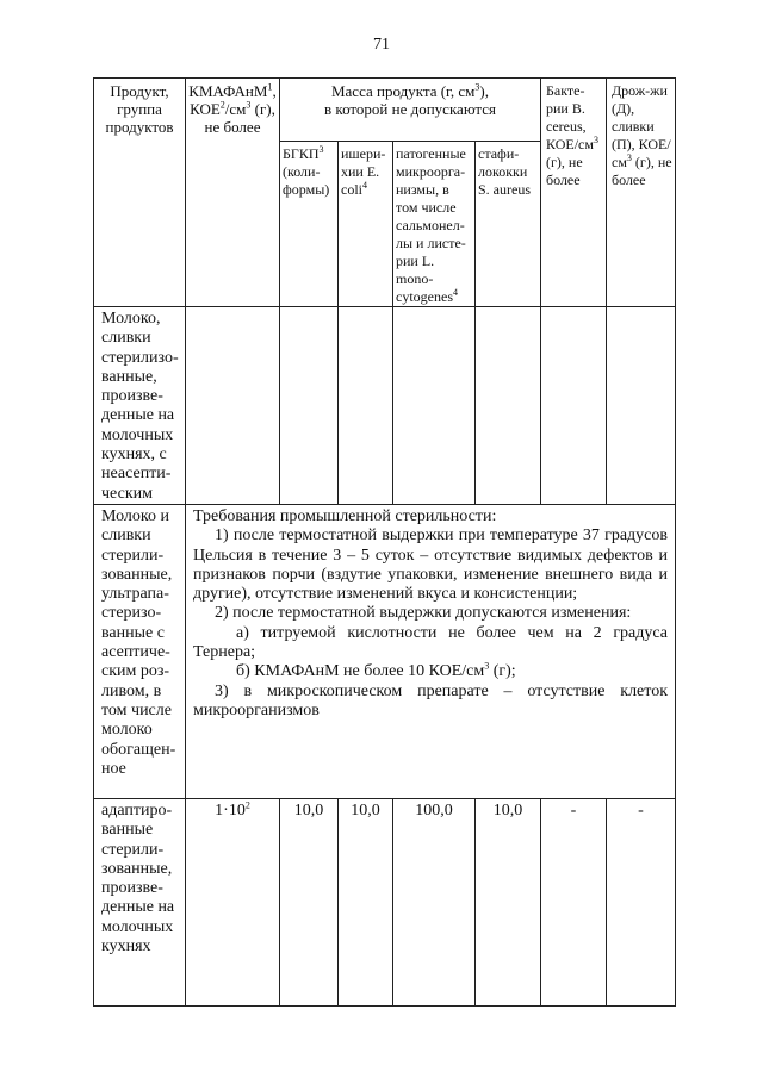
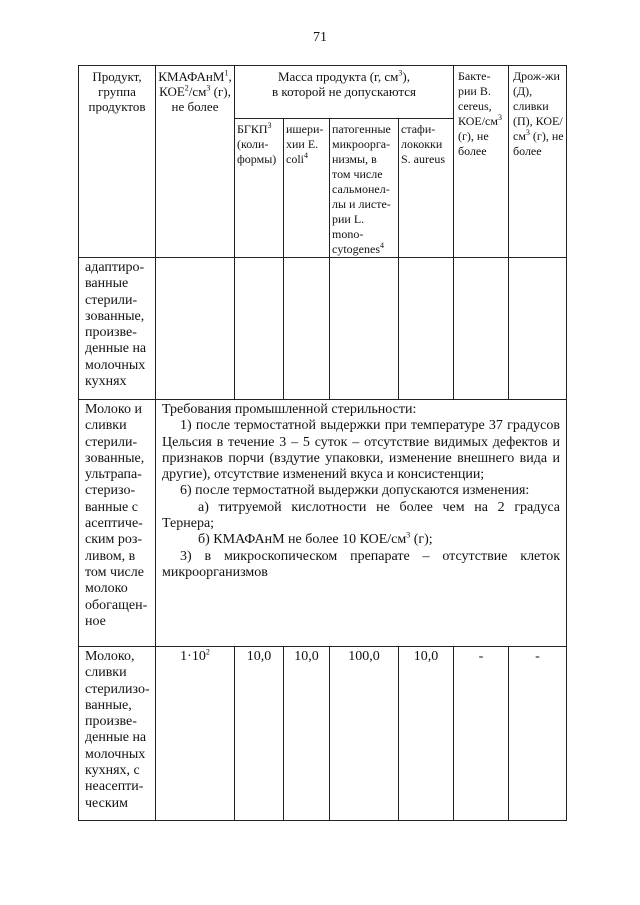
  71
  Продукт, группа продуктов	КМАФАнМ1, КОЕ2/см3 (г), не более	Масса продукта (г, см3), в которой не допускаются	Бакте-рии B. cereus, КОЕ/см3 (г), не более	Дрож-жи (Д), сливки (П), КОЕ/см3 (г), не более
  БГКП3 (коли-формы)	ишери-хии E. coli4	патогенные микроорга-низмы, в том числе сальмонел-лы и листе-рии L. mono-cytogenes4	стафи-лококки S. aureus
- Молоко, сливки стерилизо-ванные, произве-денные на молочных кухнях, с неасепти-ческим
+ адаптиро-ванные стерили-зованные, произве-денные на молочных кухнях
- Молоко и сливки стерили-зованные, ультрапа-стеризо-ванные с асептиче-ским роз-ливом, в том числе молоко обогащен-ное	Требования промышленной стерильности: 1) после термостатной выдержки при температуре 37 градусов Цельсия в течение 3 – 5 суток – отсутствие видимых дефектов и признаков порчи (вздутие упаковки, изменение внешнего вида и другие), отсутствие изменений вкуса и консистенции; 2) после термостатной выдержки допускаются изменения: а) титруемой кислотности не более чем на 2 градуса Тернера; б) КМАФАнМ не более 10 КОЕ/см3 (г); 3) в микроскопическом препарате – отсутствие клеток микроорганизмов
+ Молоко и сливки стерили-зованные, ультрапа-стеризо-ванные с асептиче-ским роз-ливом, в том числе молоко обогащен-ное	Требования промышленной стерильности: 1) после термостатной выдержки при температуре 37 градусов Цельсия в течение 3 – 5 суток – отсутствие видимых дефектов и признаков порчи (вздутие упаковки, изменение внешнего вида и другие), отсутствие изменений вкуса и консистенции; 6) после термостатной выдержки допускаются изменения: а) титруемой кислотности не более чем на 2 градуса Тернера; б) КМАФАнМ не более 10 КОЕ/см3 (г); 3) в микроскопическом препарате – отсутствие клеток микроорганизмов
- адаптиро-ванные стерили-зованные, произве-денные на молочных кухнях	1·102	10,0	10,0	100,0	10,0	-	-
+ Молоко, сливки стерилизо-ванные, произве-денные на молочных кухнях, с неасепти-ческим	1·102	10,0	10,0	100,0	10,0	-	-
